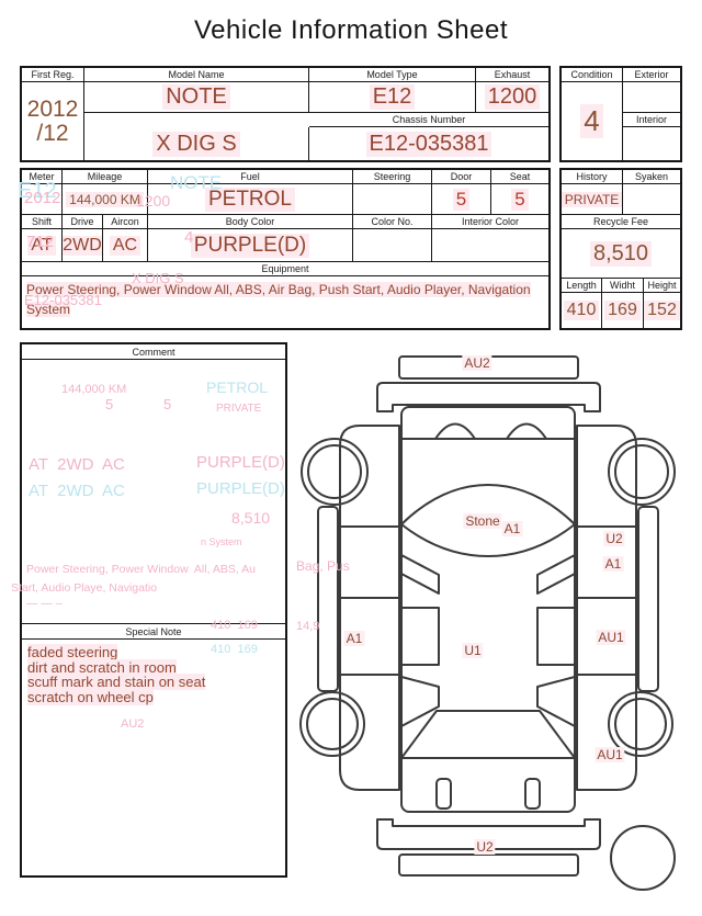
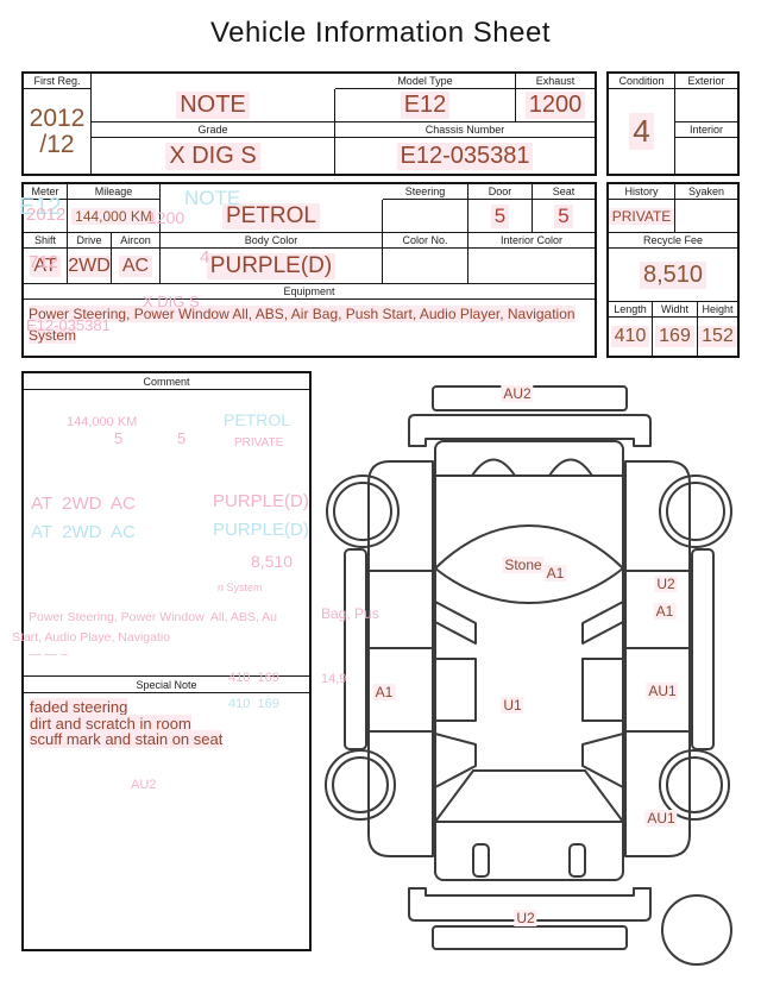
  Vehicle Information Sheet
  First Reg.
- Model Name
  Model Type
  Exhaust
  2012
  /12
  NOTE
  E12
  1200
+ Grade
  Chassis Number
  X DIG S
  E12-035381
  Condition
  Exterior
  4
  Interior
  Meter
  Mileage
- Fuel
  Steering
  Door
  Seat
  144,000 KM
  PETROL
  5
  5
  Shift
  Drive
  Aircon
  Body Color
  Color No.
  Interior Color
  AT
  2WD
  AC
  PURPLE(D)
  Equipment
  Power Steering, Power Window All, ABS, Air Bag, Push Start, Audio Player, Navigation System
  History
  Syaken
  PRIVATE
  Recycle Fee
  8,510
  Length
  Widht
  Height
  410
  169
  152
  Comment
  Special Note
  faded steering
  dirt and scratch in room
  scuff mark and stain on seat
- scratch on wheel cp
  AU2
  Stone
  A1
  U2
  A1
  A1
  U1
  AU1
  AU1
  U2
  E12
  2012
  712
  NOTE
  1200
  4
  X DIG S
  E12-035381
  144,000 KM
  5
  5
  PETROL
  PRIVATE
  AT 2WD AC
  AT 2WD AC
  PURPLE(D)
  PURPLE(D)
  8,510
  n System
  Power Steering, Power Window All, ABS, Au
  Start, Audio Playe, Navigatio
  — — –
  410 169
  410 169
  AU2
  Bag, Pus
  14,9
